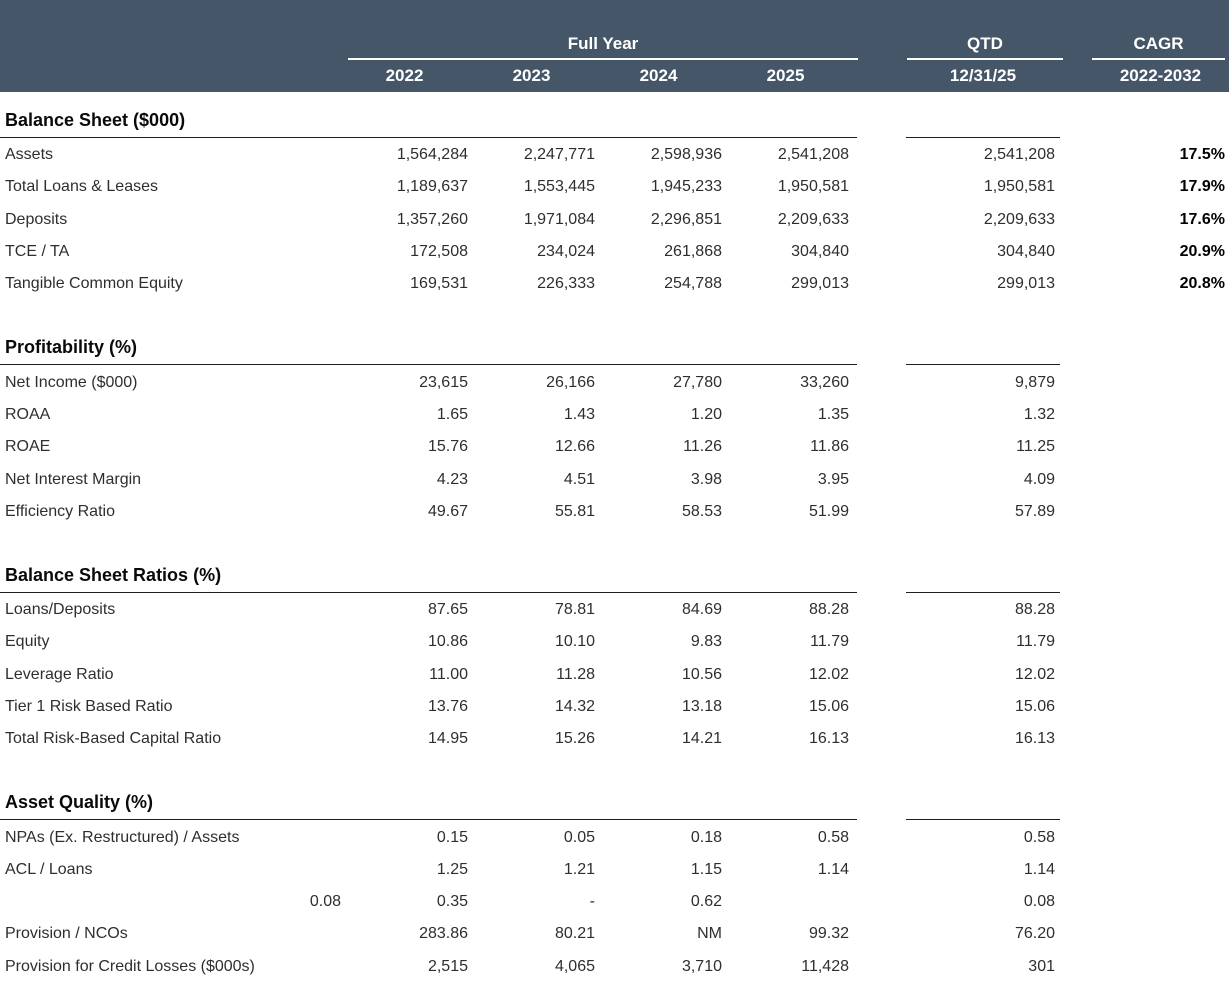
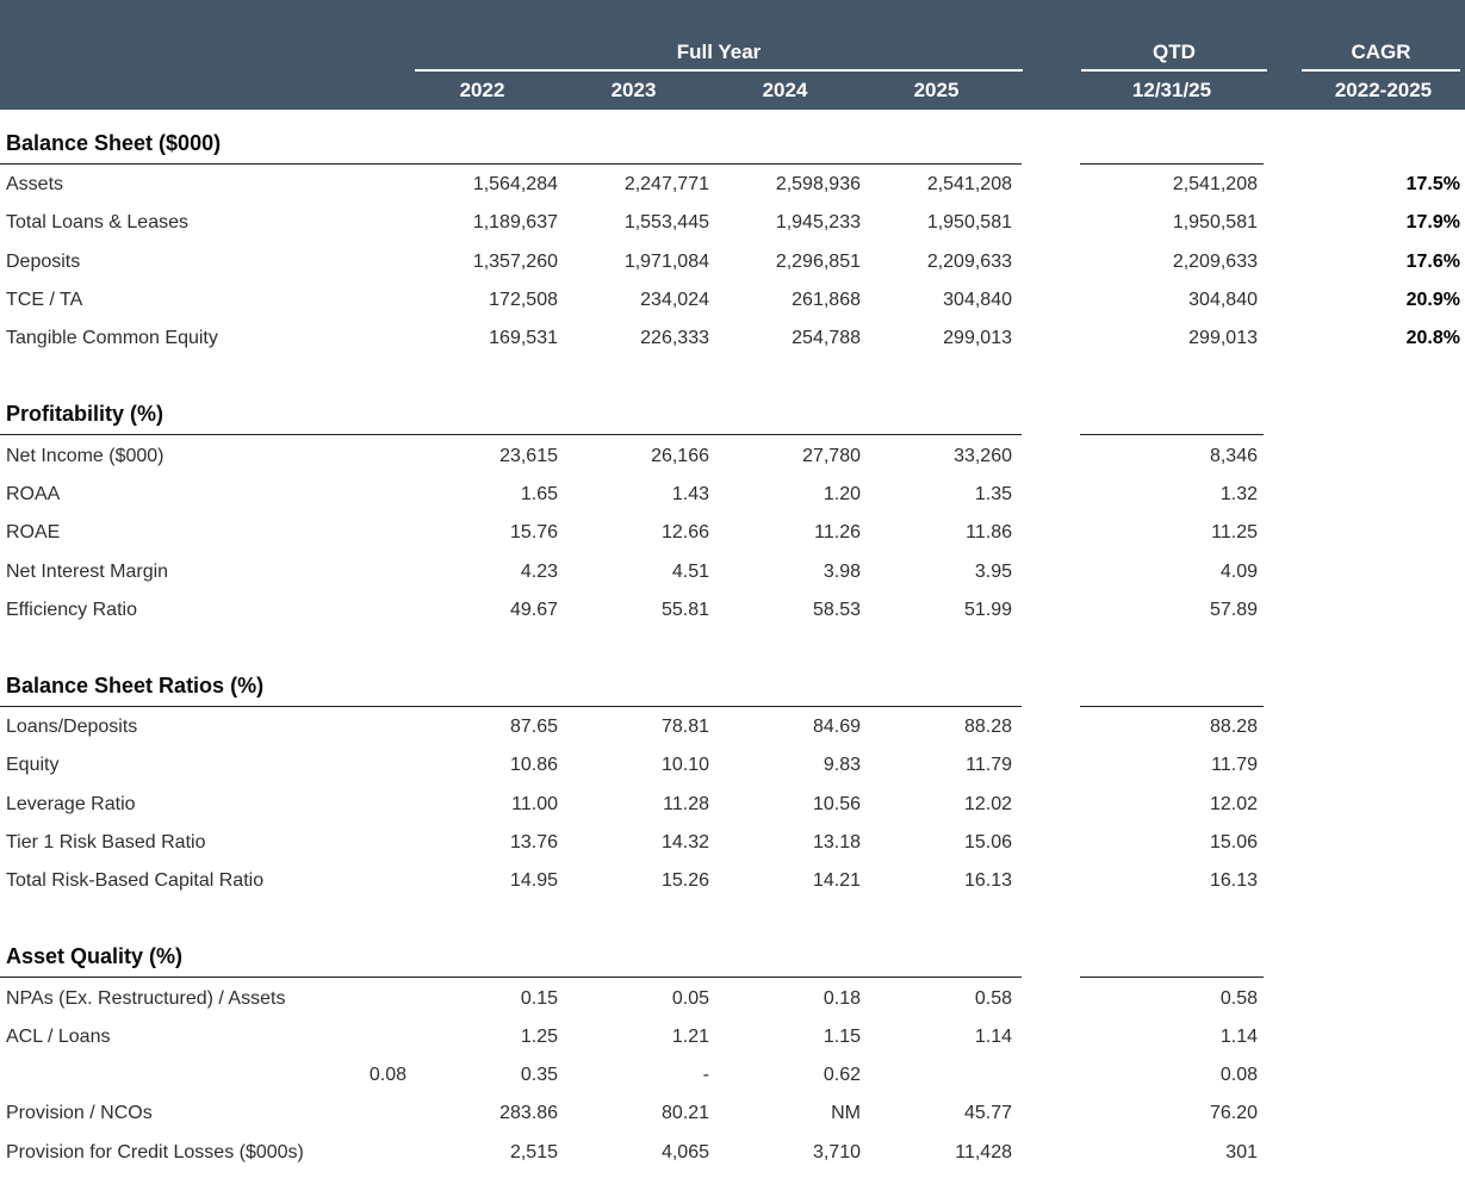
  Full Year
  QTD
  CAGR
  2022
  2023
  2024
  2025
  12/31/25
- 2022-2032
+ 2022-2025
  Balance Sheet ($000)
  Assets
  1,564,284
  2,247,771
  2,598,936
  2,541,208
  2,541,208
  17.5%
  Total Loans & Leases
  1,189,637
  1,553,445
  1,945,233
  1,950,581
  1,950,581
  17.9%
  Deposits
  1,357,260
  1,971,084
  2,296,851
  2,209,633
  2,209,633
  17.6%
  TCE / TA
  172,508
  234,024
  261,868
  304,840
  304,840
  20.9%
  Tangible Common Equity
  169,531
  226,333
  254,788
  299,013
  299,013
  20.8%
  Profitability (%)
  Net Income ($000)
  23,615
  26,166
  27,780
  33,260
- 9,879
+ 8,346
  ROAA
  1.65
  1.43
  1.20
  1.35
  1.32
  ROAE
  15.76
  12.66
  11.26
  11.86
  11.25
  Net Interest Margin
  4.23
  4.51
  3.98
  3.95
  4.09
  Efficiency Ratio
  49.67
  55.81
  58.53
  51.99
  57.89
  Balance Sheet Ratios (%)
  Loans/Deposits
  87.65
  78.81
  84.69
  88.28
  88.28
  Equity
  10.86
  10.10
  9.83
  11.79
  11.79
  Leverage Ratio
  11.00
  11.28
  10.56
  12.02
  12.02
  Tier 1 Risk Based Ratio
  13.76
  14.32
  13.18
  15.06
  15.06
  Total Risk-Based Capital Ratio
  14.95
  15.26
  14.21
  16.13
  16.13
  Asset Quality (%)
  NPAs (Ex. Restructured) / Assets
  0.15
  0.05
  0.18
  0.58
  0.58
  ACL / Loans
  1.25
  1.21
  1.15
  1.14
  1.14
  0.08
  0.35
  -
  0.62
  0.08
  Provision / NCOs
  283.86
  80.21
  NM
- 99.32
+ 45.77
  76.20
  Provision for Credit Losses ($000s)
  2,515
  4,065
  3,710
  11,428
  301
